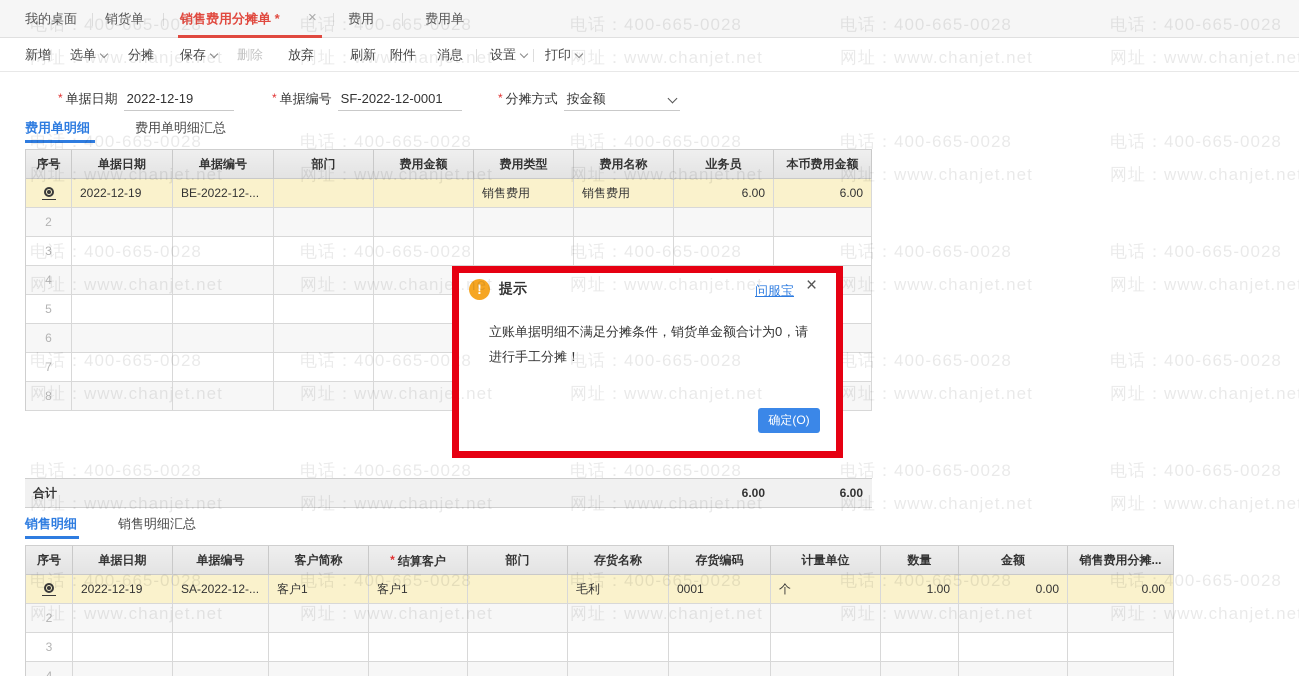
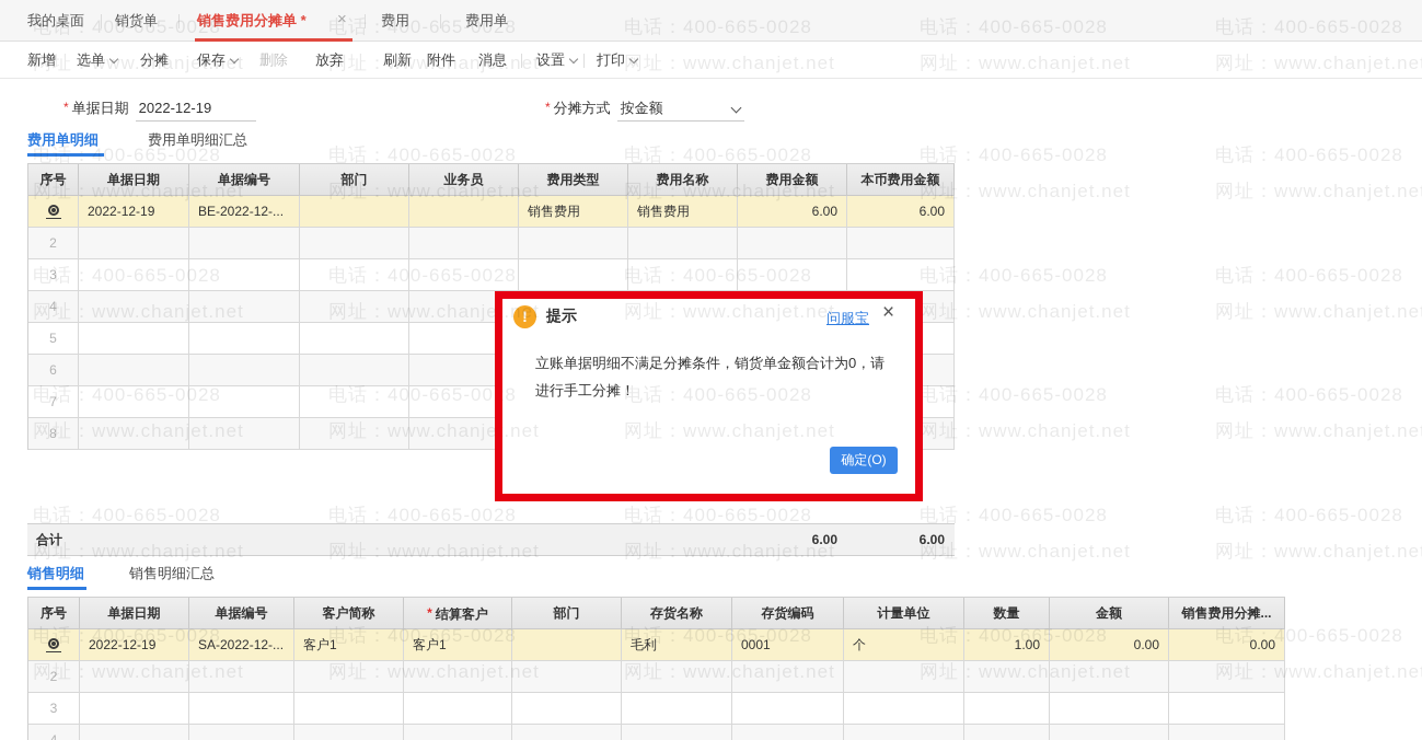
  我的桌面
  销货单
  销售费用分摊单 *
  ×
  费用
  费用单
  新增
  选单
  分摊
  保存
  删除
  放弃
  刷新
  附件
  消息
  设置
  打印
  * 单据日期 2022-12-19
- * 单据编号 SF-2022-12-0001
  * 分摊方式 按金额
  费用单明细
  费用单明细汇总
  序号
  单据日期
  单据编号
  部门
- 费用金额
+ 业务员
  费用类型
  费用名称
- 业务员
+ 费用金额
  本币费用金额
  2022-12-19
  BE-2022-12-...
  销售费用
  销售费用
  6.00
  6.00
  2
  3
  4
  5
  6
  7
  8
  合计
  6.00
  6.00
  销售明细
  销售明细汇总
  序号
  单据日期
  单据编号
  客户简称
  * 结算客户
  部门
  存货名称
  存货编码
  计量单位
  数量
  金额
  销售费用分摊...
  2022-12-19
  SA-2022-12-...
  客户1
  客户1
  毛利
  0001
  个
  1.00
  0.00
  0.00
  2
  3
  !
  提示
  问服宝
  ×
  立账单据明细不满足分摊条件，销货单金额合计为0，请进行手工分摊！
  确定(O)
  电话：400-665-0028
  网址：www.chanjet.net
  电话：400-665-0028
  网址：www.chanjet.net
  网址：www.chanjet.net
  电话：400-665-0028
  网址：www.chanjet.net
  电话：400-665-0028
  网址：www.chanjet.net
  电话：400-665-0028
  网址：www.chanjet.net
  电话：400-665-0028
  网址：www.chanjet.net
  电话：400-665-0028
  网址：www.chanjet.net
  电话：400-665-0028
  网址：www.chanjet.net
  电话：400-665-0028
  网址：www.chanjet.net
  电话：400-665-0028
  网址：www.chanjet.net
  电话：400-665-0028
  网址：www.chanjet.net
  电话：400-665-0028
  网址：www.chanjet.net
  电话：400-665-0028
  电话：400-665-0028
  网址：www.chanjet.net
  电话：400-665-0028
  网址：www.chanjet.net
  电话：400-665-0028
  网址：www.chanjet.net
  电话：400-665-0028
  网址：www.chanjet.net
  电话：400-665-0028
  网址：www.chanjet.net
  电话：400-665-0028
  网址：www.chanjet.net
  电话：400-665-0028
  网址：www.chanjet.net
  电话：400-665-0028
  网址：www.chanjet.net
  电话：400-665-0028
  网址：www.chanjet.net
  电话：400-665-0028
  网址：www.chanjet.ne
